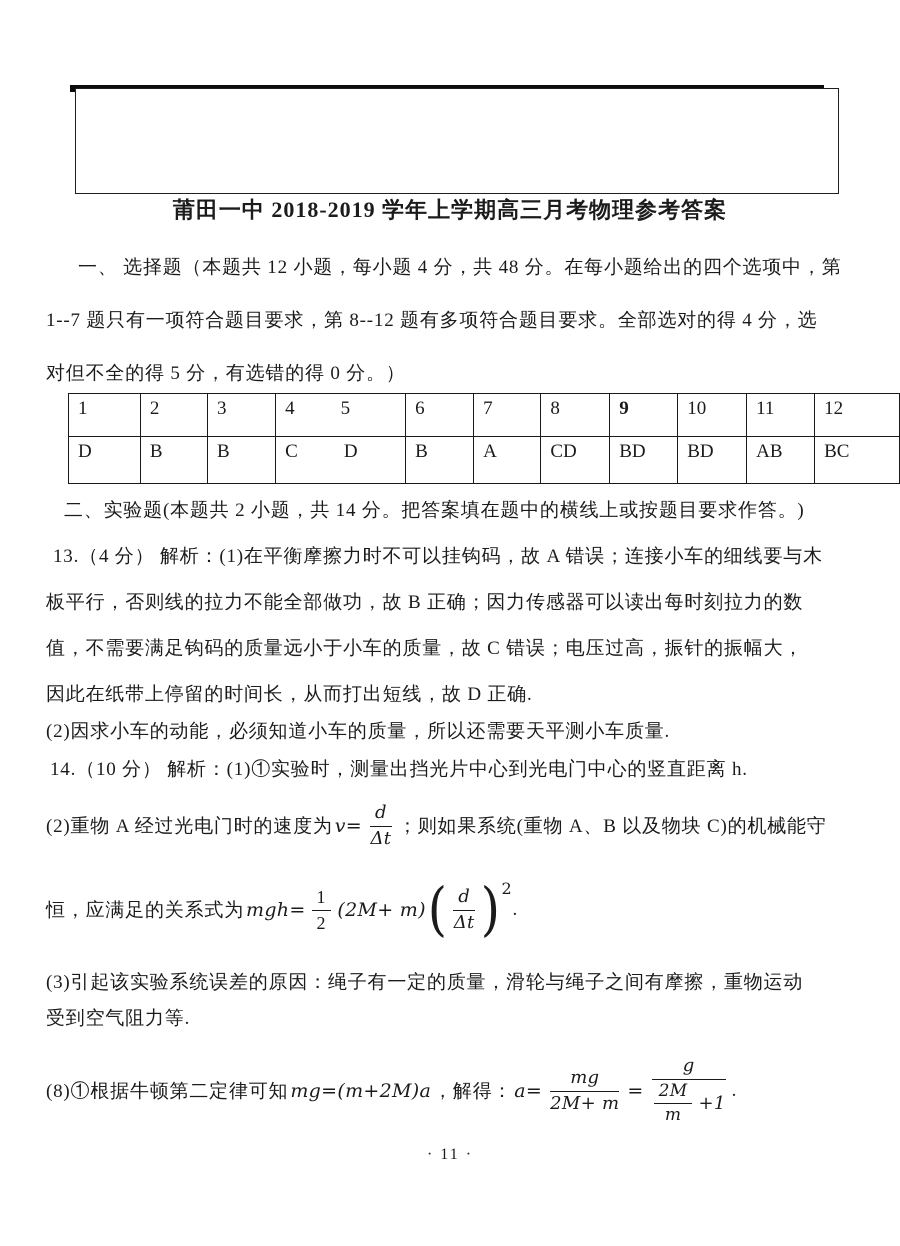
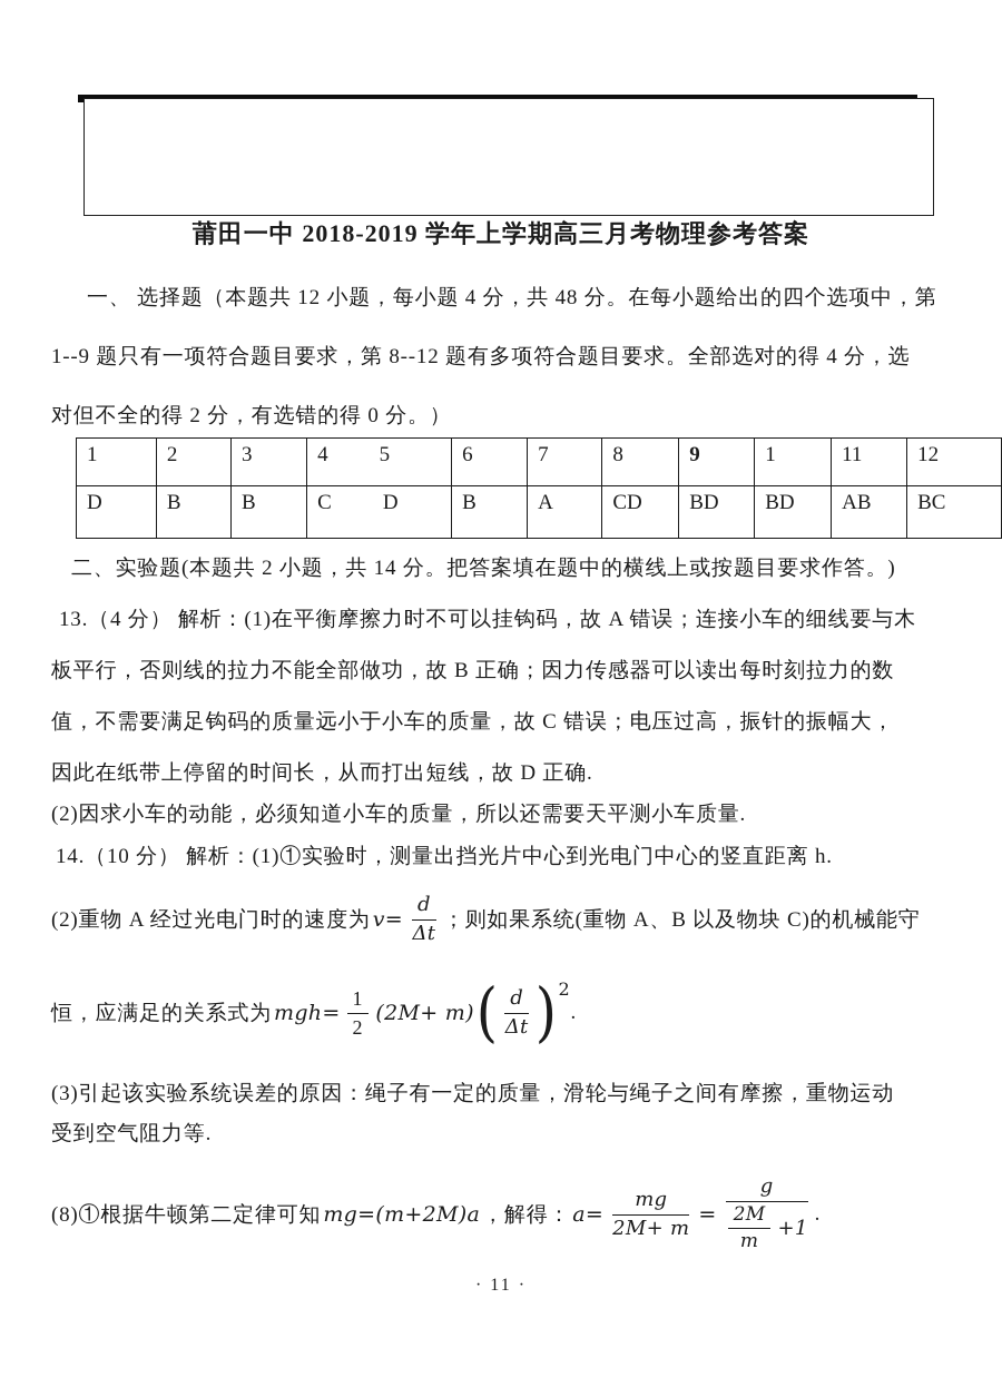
  莆田一中 2018-2019 学年上学期高三月考物理参考答案
  一、 选择题（本题共 12 小题，每小题 4 分，共 48 分。在每小题给出的四个选项中，第
- 1--7 题只有一项符合题目要求，第 8--12 题有多项符合题目要求。全部选对的得 4 分，选
+ 1--9 题只有一项符合题目要求，第 8--12 题有多项符合题目要求。全部选对的得 4 分，选
- 对但不全的得 5 分，有选错的得 0 分。）
+ 对但不全的得 2 分，有选错的得 0 分。）
- 1	2	3	4 5	6	7	8	9	10	11	12
+ 1	2	3	4 5	6	7	8	9	1	11	12
  D	B	B	C D	B	A	CD	BD	BD	AB	BC
  二、实验题(本题共 2 小题，共 14 分。把答案填在题中的横线上或按题目要求作答。)
  13.（4 分） 解析：(1)在平衡摩擦力时不可以挂钩码，故 A 错误；连接小车的细线要与木
  板平行，否则线的拉力不能全部做功，故 B 正确；因力传感器可以读出每时刻拉力的数
  值，不需要满足钩码的质量远小于小车的质量，故 C 错误；电压过高，振针的振幅大，
  因此在纸带上停留的时间长，从而打出短线，故 D 正确.
  (2)因求小车的动能，必须知道小车的质量，所以还需要天平测小车质量.
  14.（10 分） 解析：(1)①实验时，测量出挡光片中心到光电门中心的竖直距离 h.
  (2)重物 A 经过光电门时的速度为
  v=
  d
  Δt
  ；则如果系统(重物 A、B 以及物块 C)的机械能守
  恒，应满足的关系式为
  mgh=
  1
  2
  (2M+ m)
  (
  d
  Δt
  )
  2
  .
  (3)引起该实验系统误差的原因：绳子有一定的质量，滑轮与绳子之间有摩擦，重物运动
  受到空气阻力等.
  (8)①根据牛顿第二定律可知
  mg=(m+2M)a
  ，解得：
  a=
  mg
  2M+ m
  =
  g
  2M
  m
  +1
  .
  · 11 ·
